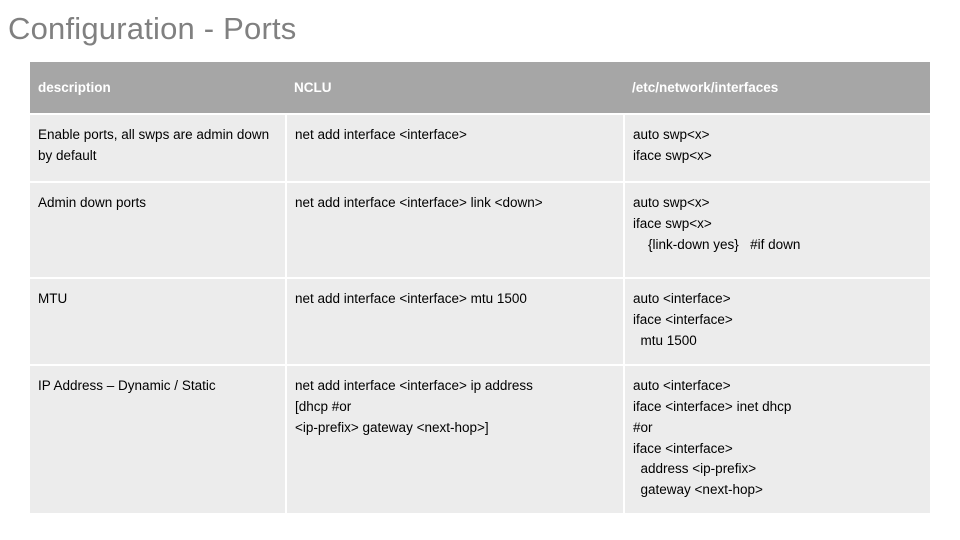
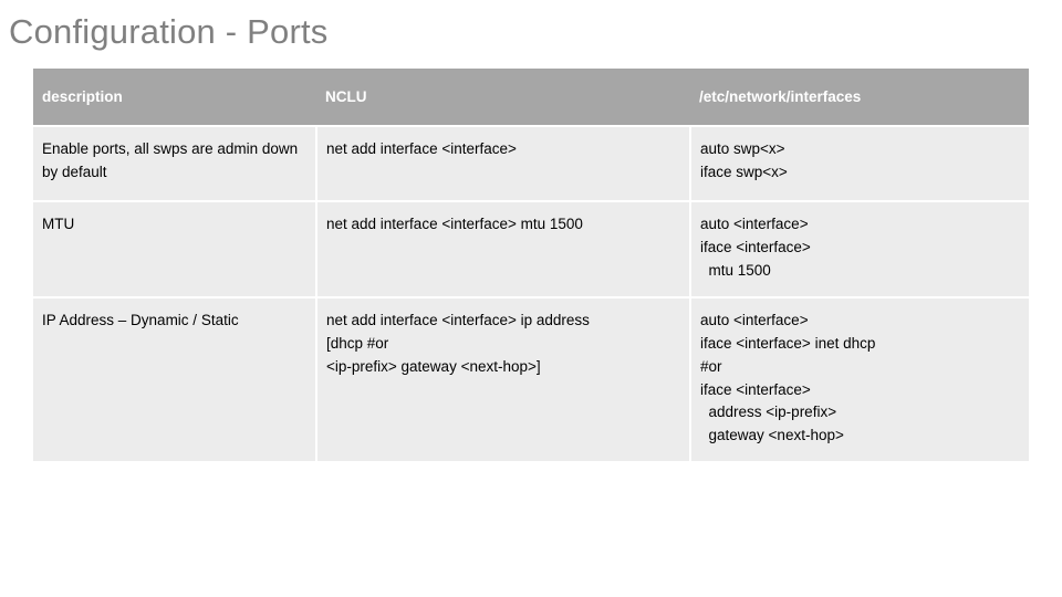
  Configuration - Ports
  description	NCLU	/etc/network/interfaces
  Enable ports, all swps are admin down by default	net add interface <interface>	auto swp<x> iface swp<x>
- Admin down ports	net add interface <interface> link <down>	auto swp<x> iface swp<x> {link-down yes} #if down
  MTU	net add interface <interface> mtu 1500	auto <interface> iface <interface> mtu 1500
  IP Address – Dynamic / Static	net add interface <interface> ip address [dhcp #or <ip-prefix> gateway <next-hop>]	auto <interface> iface <interface> inet dhcp #or iface <interface> address <ip-prefix> gateway <next-hop>
